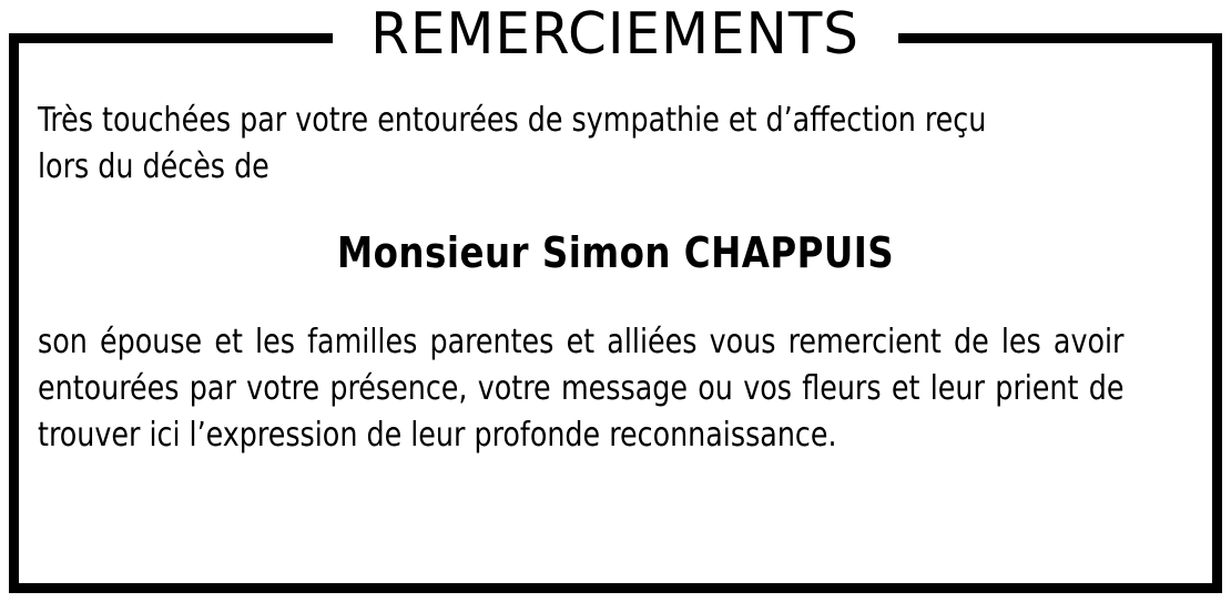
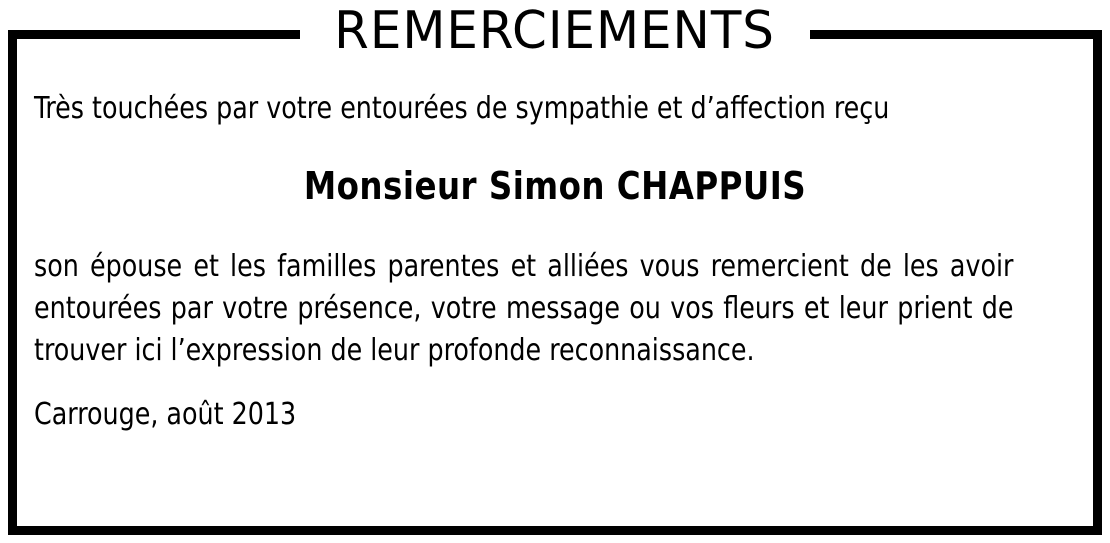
  REMERCIEMENTS
  Très touchées par votre entourées de sympathie et d’affection reçu
- lors du décès de
  Monsieur Simon CHAPPUIS
  son épouse et les familles parentes et alliées vous remercient de les avoir entourées par votre présence, votre message ou vos fleurs et leur prient de trouver ici l’expression de leur profonde reconnaissance.
+ Carrouge, août 2013
